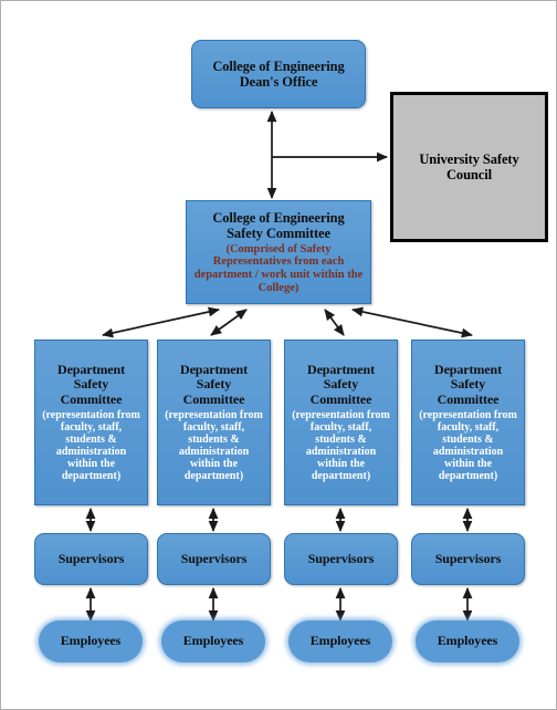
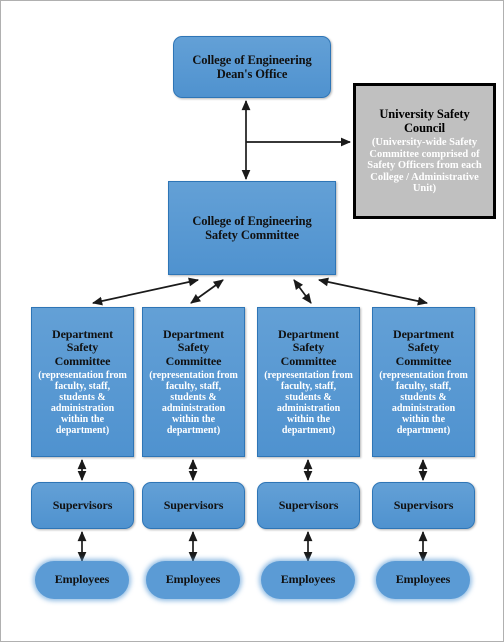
  College of Engineering
  Dean's Office
  University Safety
  Council
+ (University-wide Safety Committee comprised of Safety Officers from each College / Administrative Unit)
  College of Engineering
  Safety Committee
- (Comprised of Safety Representatives from each department / work unit within the College)
  Department
  Safety
  Committee
  (representation from faculty, staff, students & administration within the department)
  Department
  Safety
  Committee
  (representation from faculty, staff, students & administration within the department)
  Department
  Safety
  Committee
  (representation from faculty, staff, students & administration within the department)
  Department
  Safety
  Committee
  (representation from faculty, staff, students & administration within the department)
  Supervisors
  Supervisors
  Supervisors
  Supervisors
  Employees
  Employees
  Employees
  Employees
